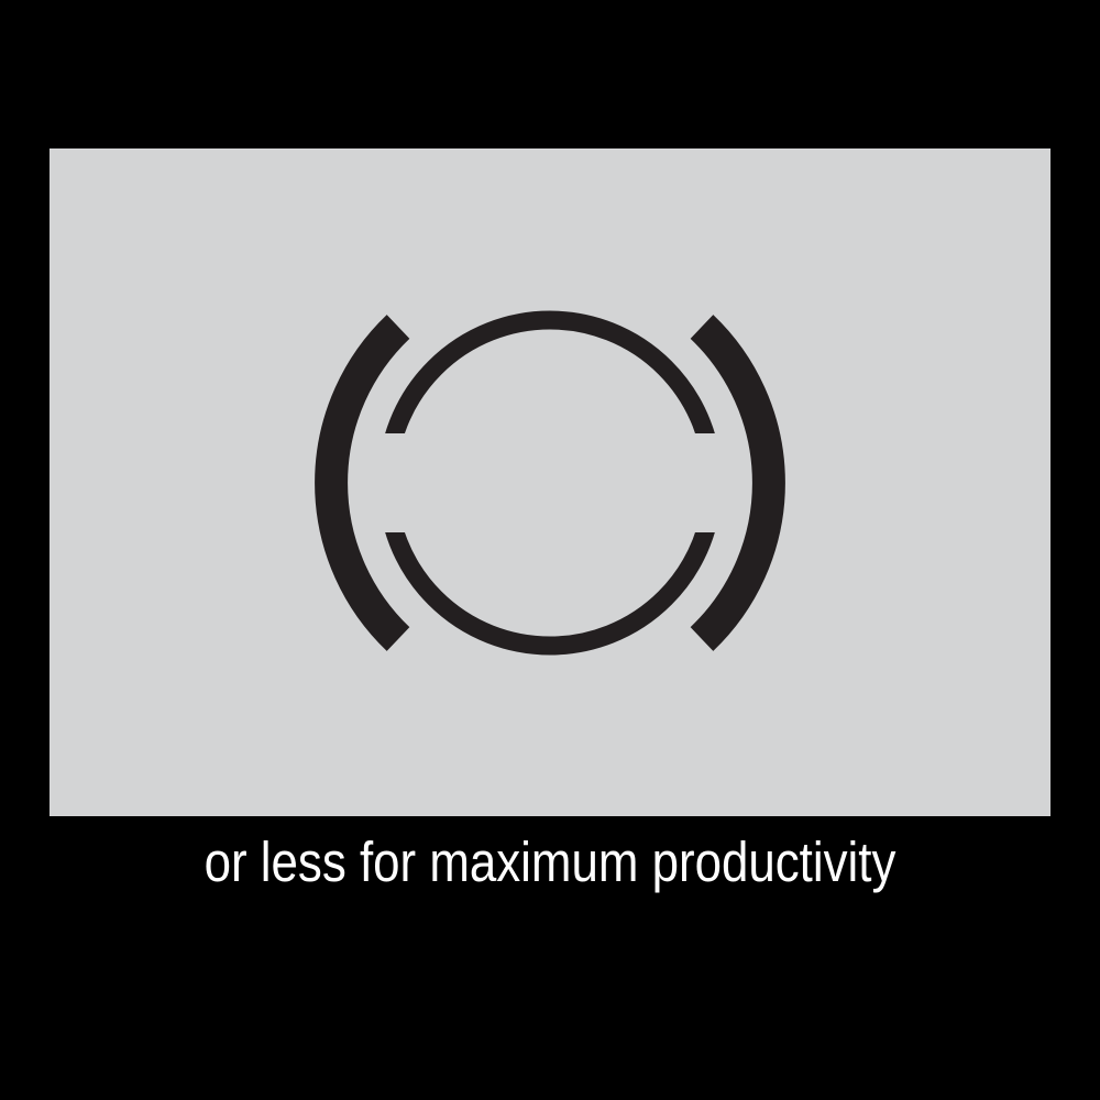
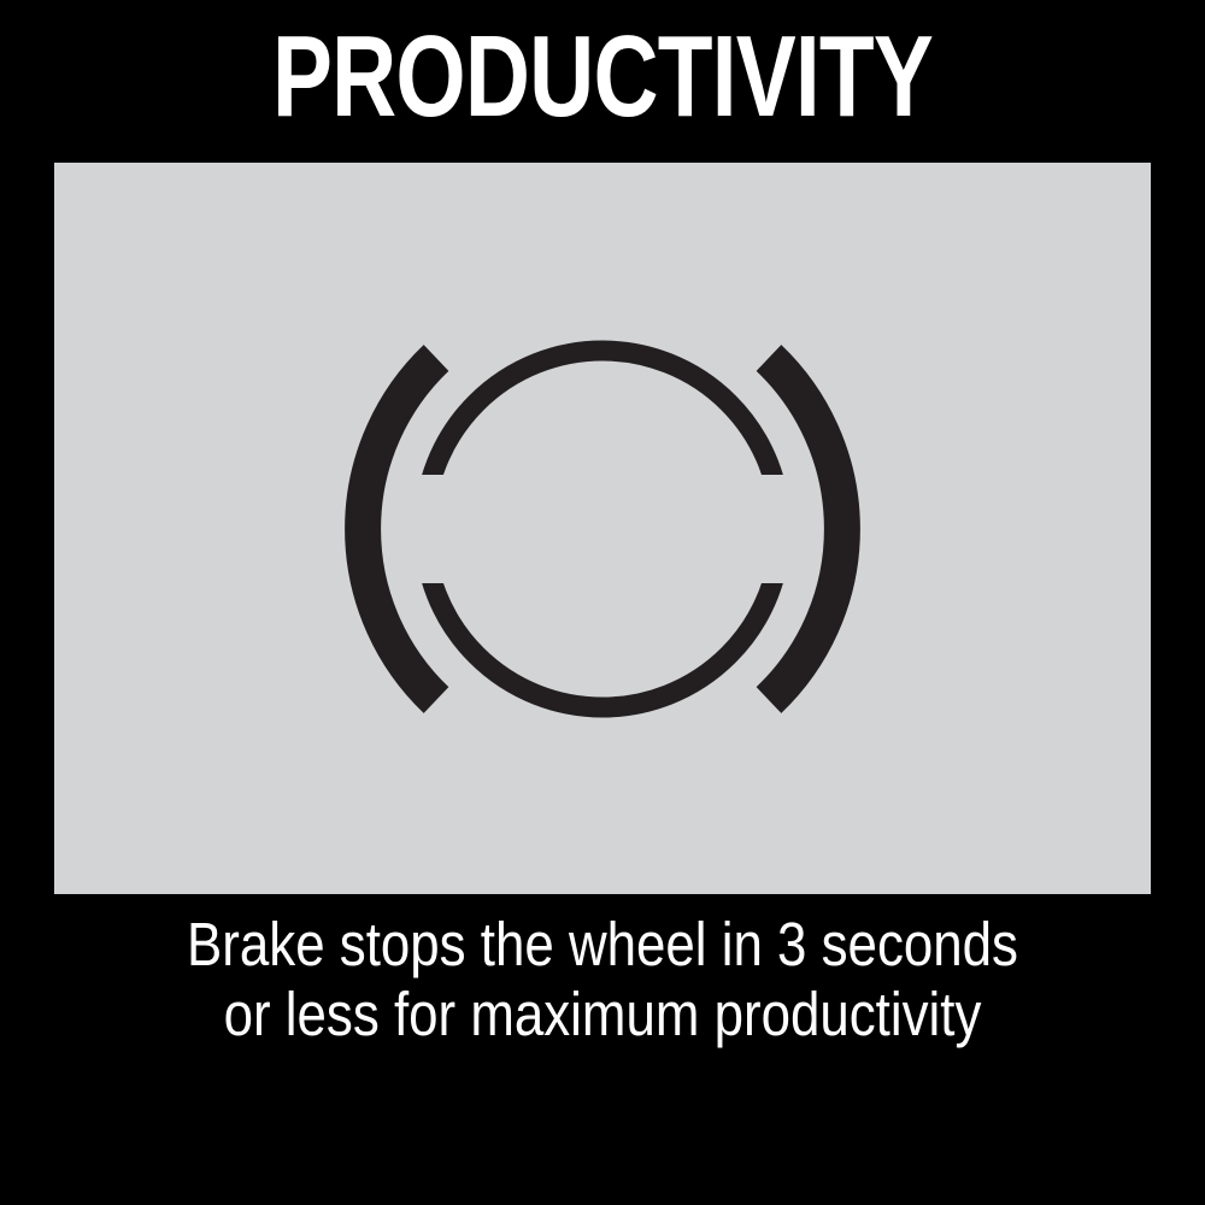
+ PRODUCTIVITY
+ Brake stops the wheel in 3 seconds
  or less for maximum productivity
